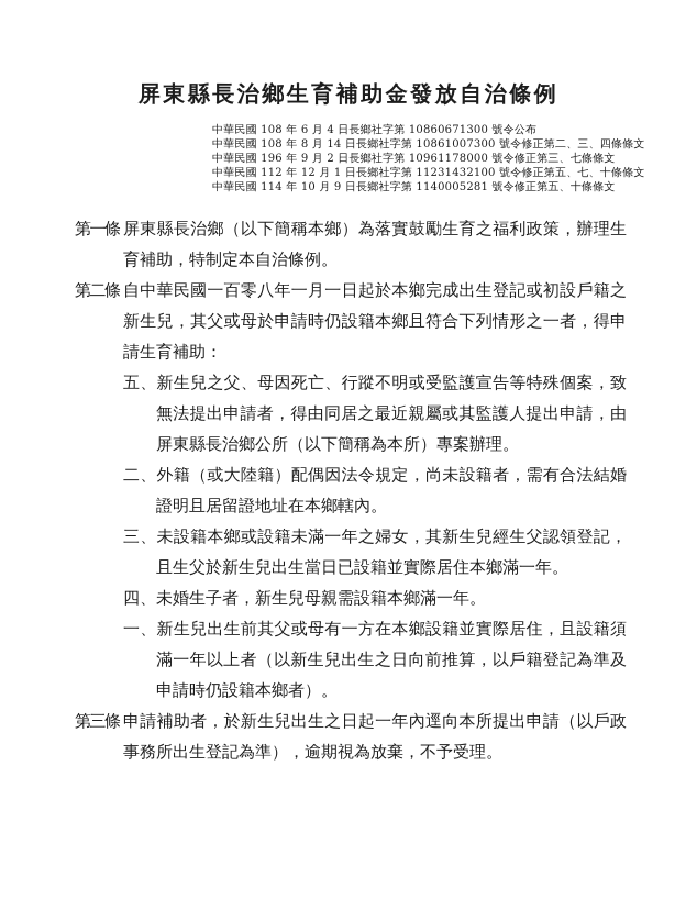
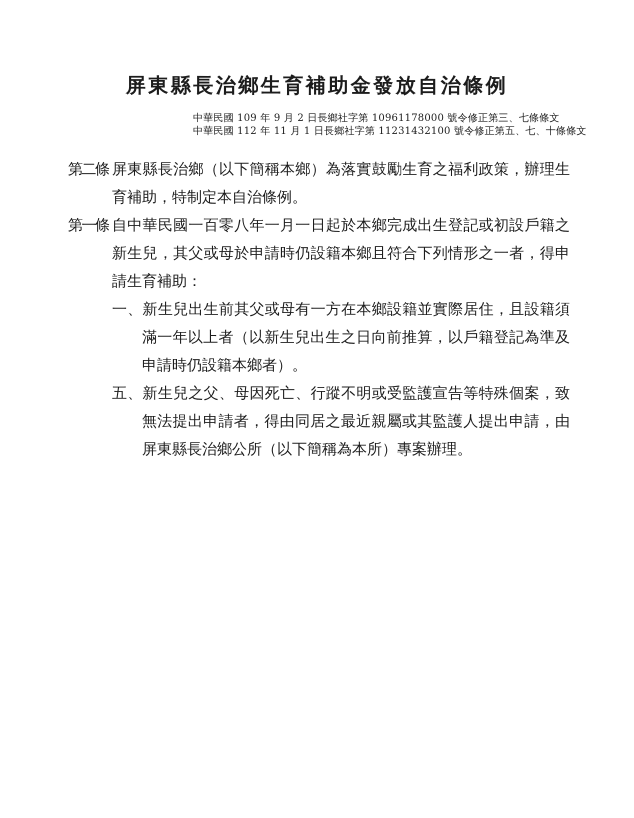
  屏東縣長治鄉生育補助金發放自治條例
- 中華民國 108 年 6 月 4 日長鄉社字第 10860671300 號令公布
- 中華民國 108 年 8 月 14 日長鄉社字第 10861007300 號令修正第二、三、四條條文
- 中華民國 196 年 9 月 2 日長鄉社字第 10961178000 號令修正第三、七條條文
+ 中華民國 109 年 9 月 2 日長鄉社字第 10961178000 號令修正第三、七條條文
- 中華民國 112 年 12 月 1 日長鄉社字第 11231432100 號令修正第五、七、十條條文
+ 中華民國 112 年 11 月 1 日長鄉社字第 11231432100 號令修正第五、七、十條條文
- 中華民國 114 年 10 月 9 日長鄉社字第 1140005281 號令修正第五、十條條文
- 第一條
+ 第二條
  屏東縣長治鄉（以下簡稱本鄉）為落實鼓勵生育之福利政策，辦理生育補助，特制定本自治條例。
- 第二條
+ 第一條
  自中華民國一百零八年一月一日起於本鄉完成出生登記或初設戶籍之新生兒，其父或母於申請時仍設籍本鄉且符合下列情形之一者，得申請生育補助：
- 五、新生兒之父、母因死亡、行蹤不明或受監護宣告等特殊個案，致無法提出申請者，得由同居之最近親屬或其監護人提出申請，由屏東縣長治鄉公所（以下簡稱為本所）專案辦理。
+ 一、新生兒出生前其父或母有一方在本鄉設籍並實際居住，且設籍須滿一年以上者（以新生兒出生之日向前推算，以戶籍登記為準及申請時仍設籍本鄉者）。
- 二、外籍（或大陸籍）配偶因法令規定，尚未設籍者，需有合法結婚證明且居留證地址在本鄉轄內。
- 三、未設籍本鄉或設籍未滿一年之婦女，其新生兒經生父認領登記，且生父於新生兒出生當日已設籍並實際居住本鄉滿一年。
- 四、未婚生子者，新生兒母親需設籍本鄉滿一年。
- 一、新生兒出生前其父或母有一方在本鄉設籍並實際居住，且設籍須滿一年以上者（以新生兒出生之日向前推算，以戶籍登記為準及申請時仍設籍本鄉者）。
+ 五、新生兒之父、母因死亡、行蹤不明或受監護宣告等特殊個案，致無法提出申請者，得由同居之最近親屬或其監護人提出申請，由屏東縣長治鄉公所（以下簡稱為本所）專案辦理。
- 第三條
- 申請補助者，於新生兒出生之日起一年內逕向本所提出申請（以戶政事務所出生登記為準），逾期視為放棄，不予受理。
